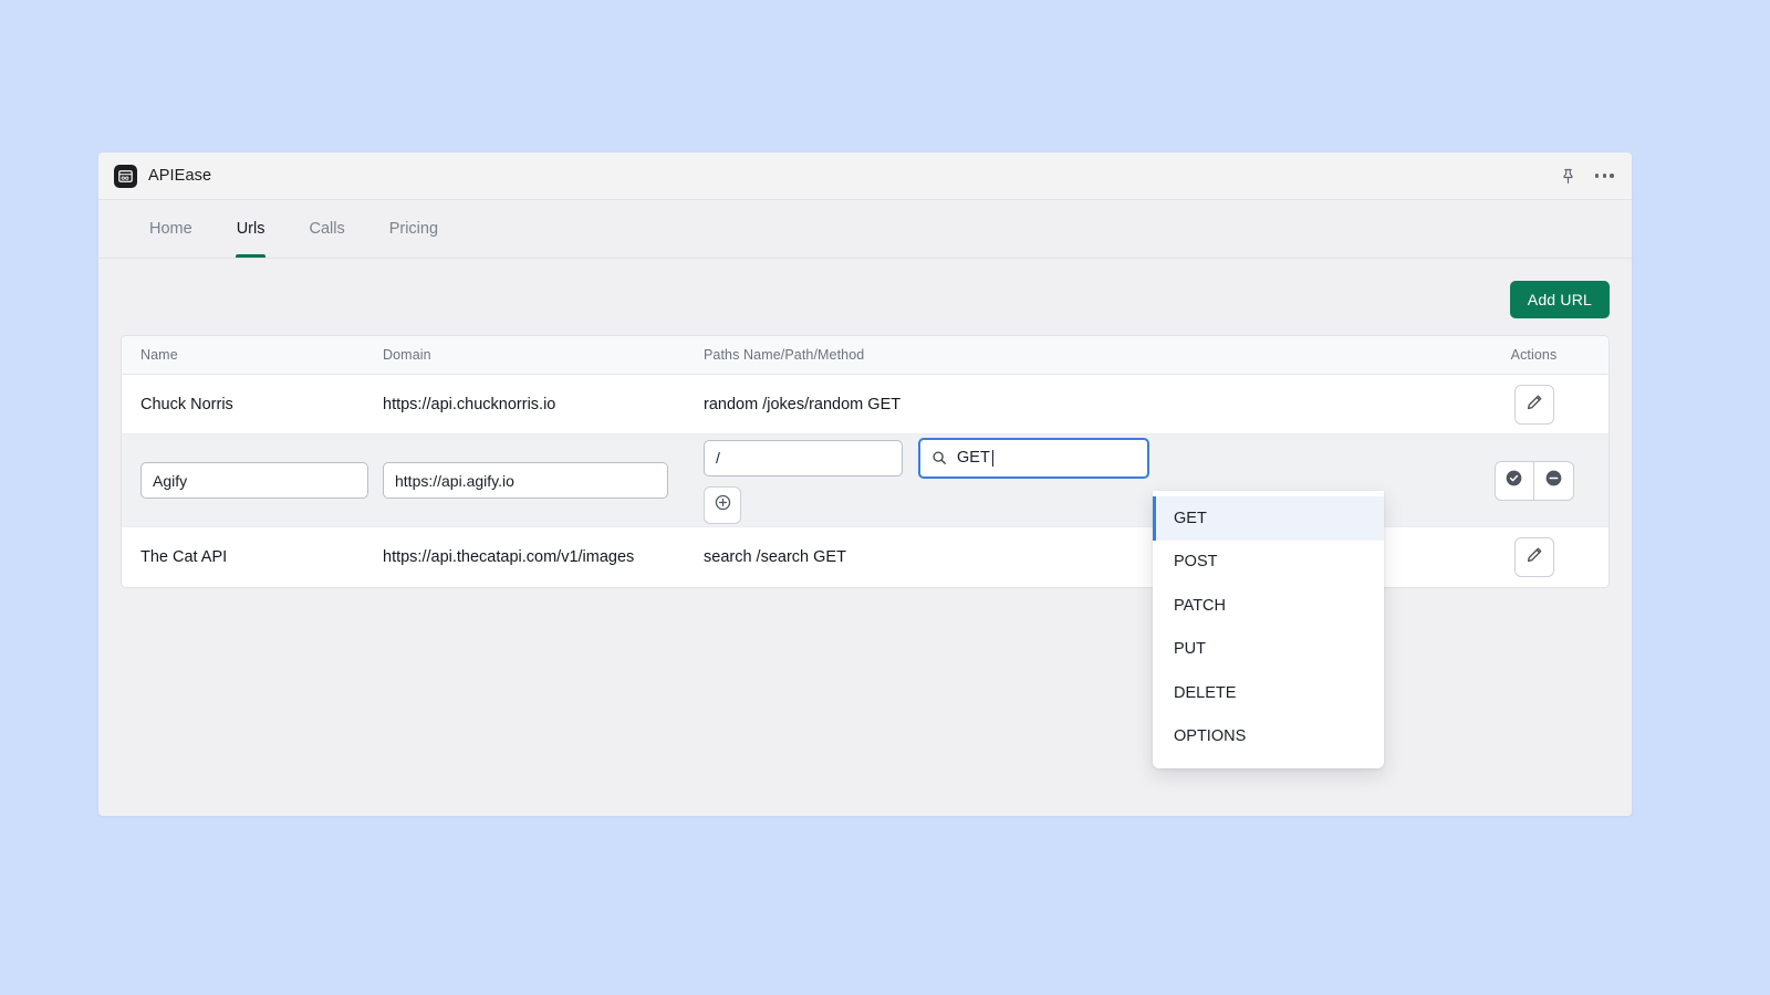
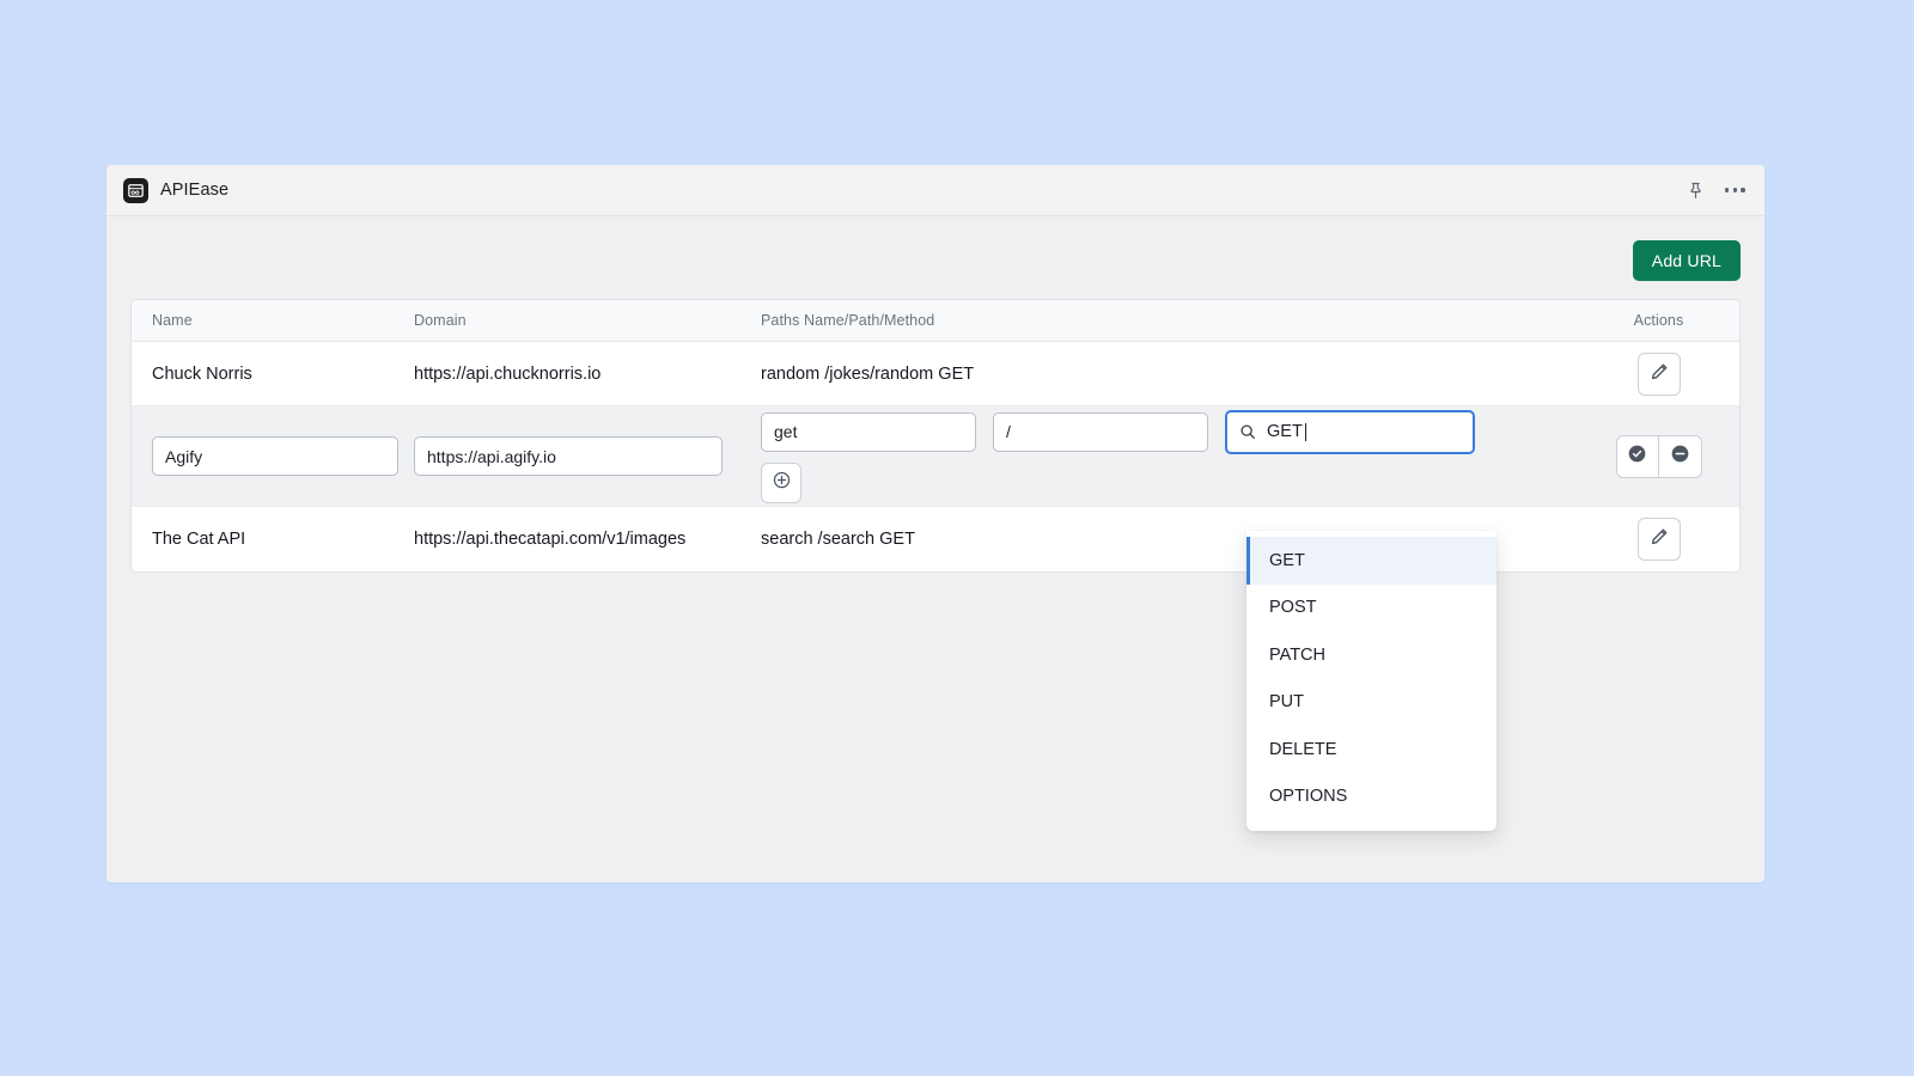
  APIEase
- Home
- Urls
- Calls
- Pricing
  Add URL
  Name
  Domain
  Paths Name/Path/Method
  Actions
  Chuck Norris
  https://api.chucknorris.io
  random /jokes/random GET
  Agify
  https://api.agify.io
+ get
  /
  GET
  The Cat API
  https://api.thecatapi.com/v1/images
  search /search GET
  GET
  POST
  PATCH
  PUT
  DELETE
  OPTIONS
